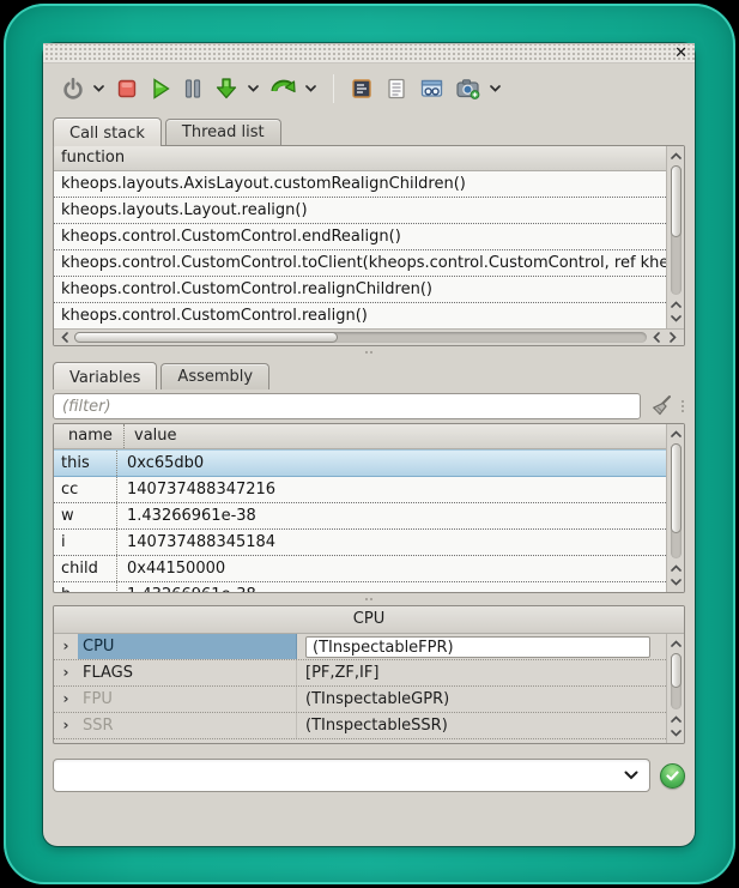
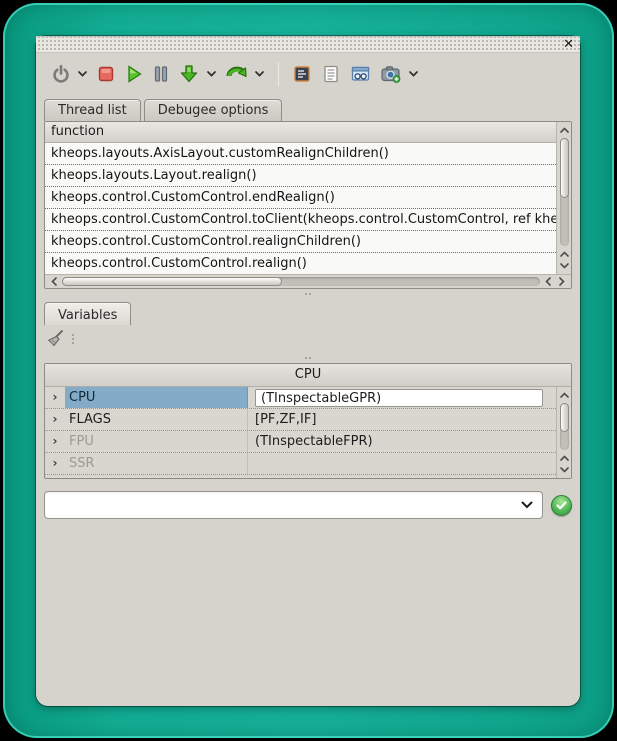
  ✕
- Call stack
  Thread list
+ Debugee options
  function
  kheops.layouts.AxisLayout.customRealignChildren()
  kheops.layouts.Layout.realign()
  kheops.control.CustomControl.endRealign()
  kheops.control.CustomControl.toClient(kheops.control.CustomControl, ref khe
  kheops.control.CustomControl.realignChildren()
  kheops.control.CustomControl.realign()
  Variables
- Assembly
- (filter)
- name
- value
- this
- 0xc65db0
- cc
- 140737488347216
- w
- 1.43266961e-38
- i
- 140737488345184
- child
- 0x44150000
  CPU
  ›
  CPU
- (TInspectableFPR)
+ (TInspectableGPR)
  ›
  FLAGS
  [PF,ZF,IF]
  ›
  FPU
- (TInspectableGPR)
+ (TInspectableFPR)
  ›
  SSR
- (TInspectableSSR)
